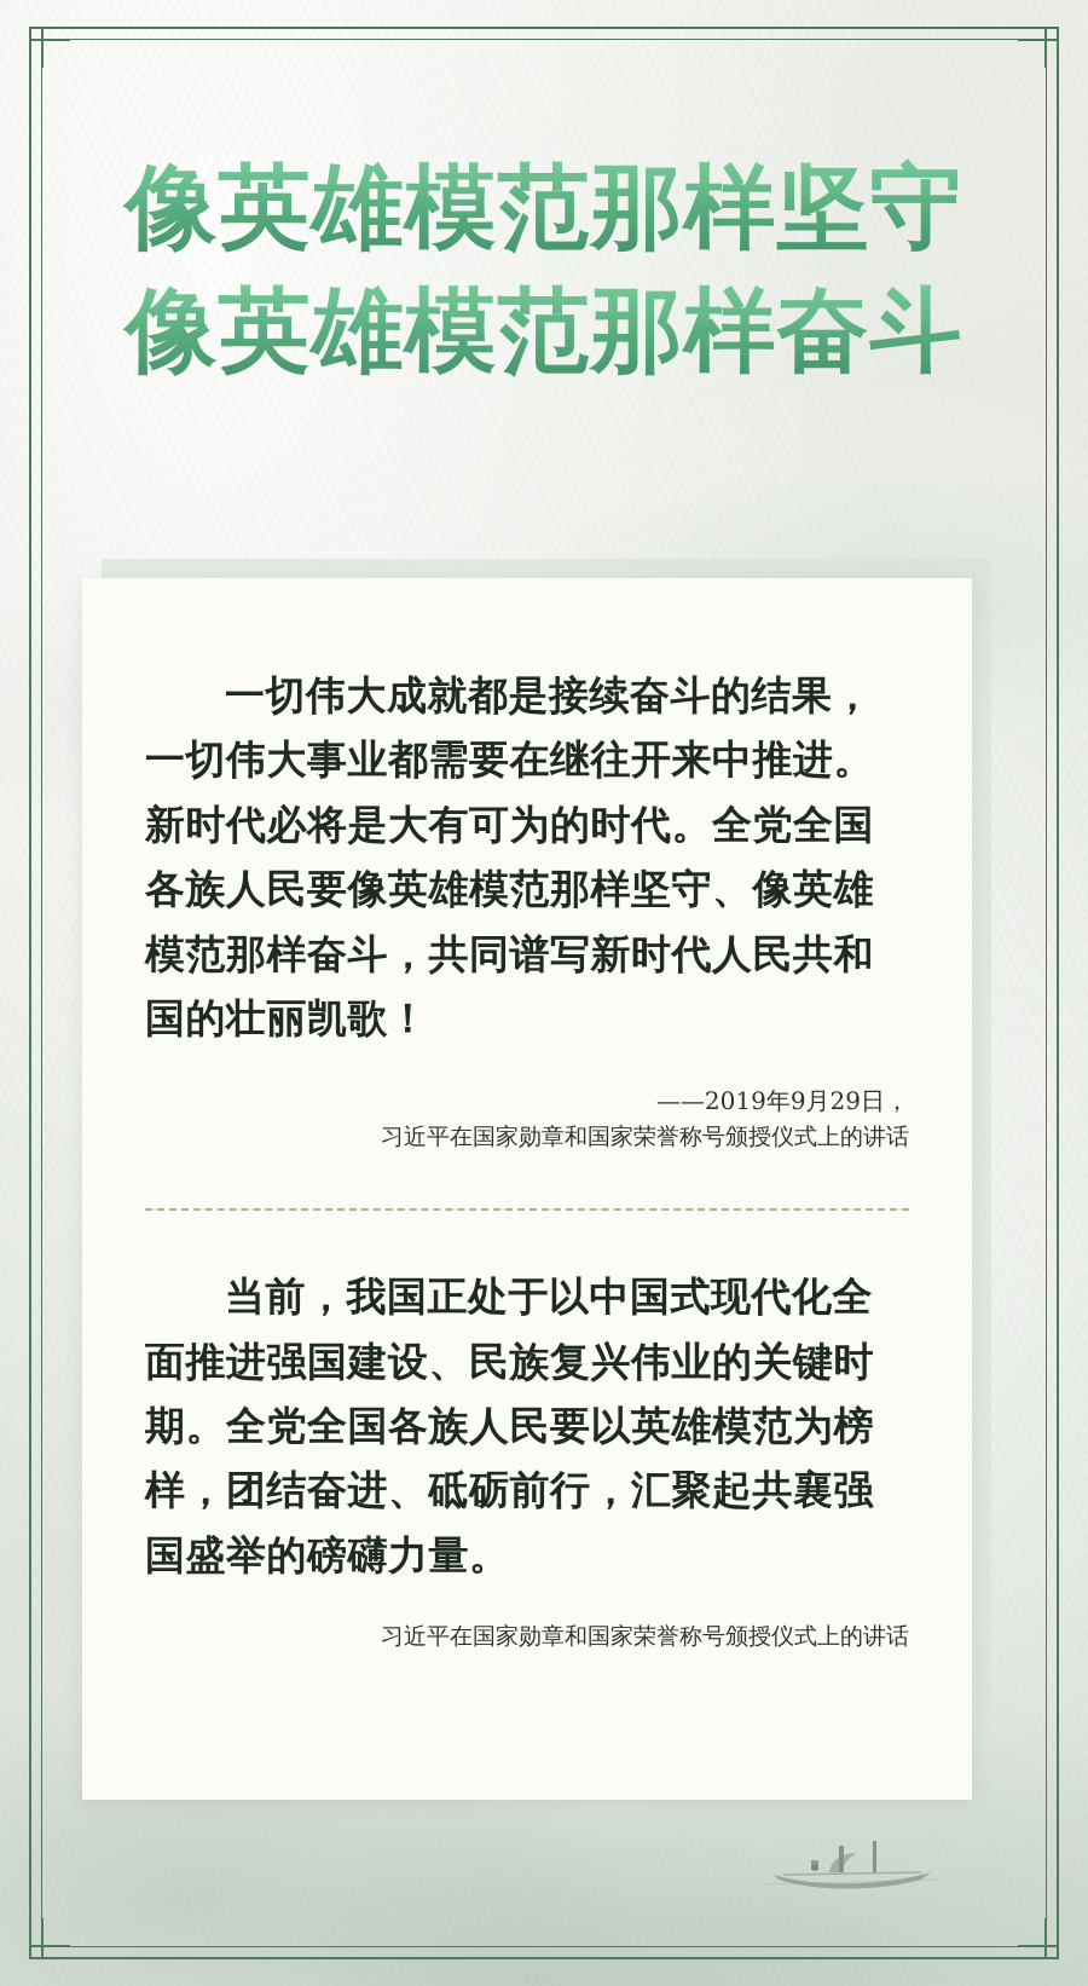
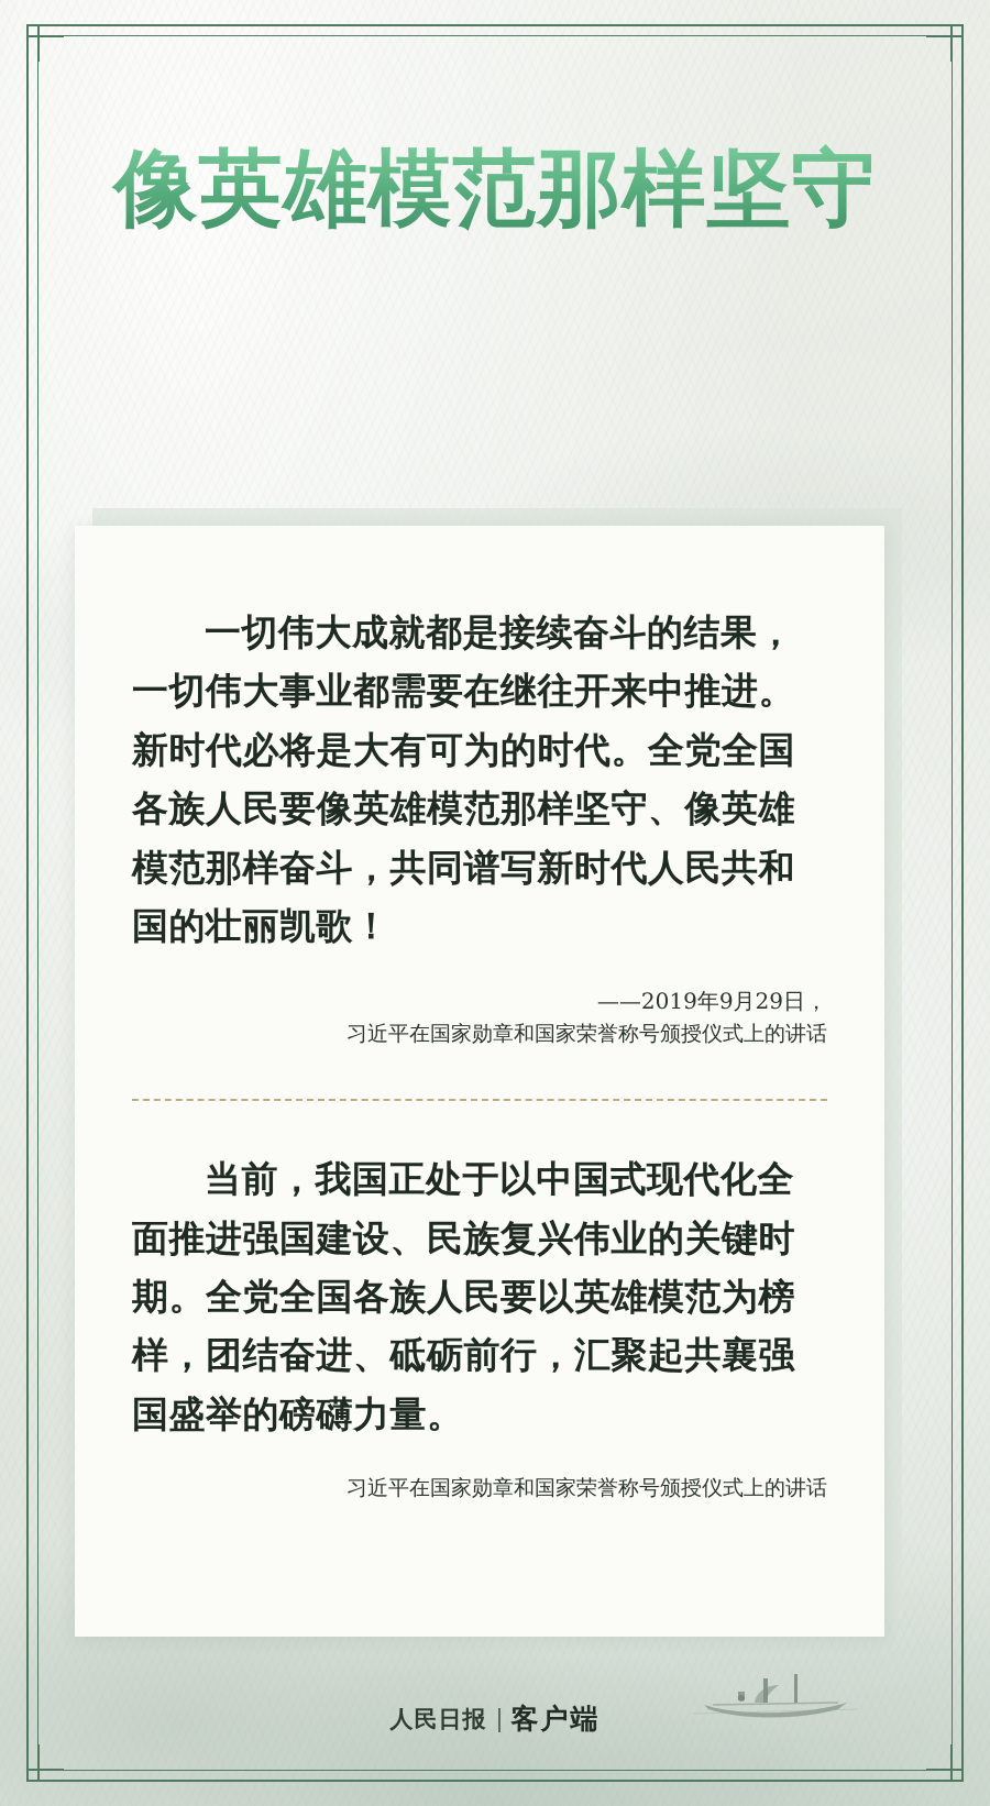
  像英雄模范那样坚守
- 像英雄模范那样奋斗
  一切伟大成就都是接续奋斗的结果，一切伟大事业都需要在继往开来中推进。新时代必将是大有可为的时代。全党全国各族人民要像英雄模范那样坚守、像英雄模范那样奋斗，共同谱写新时代人民共和国的壮丽凯歌！
  ——2019年9月29日，
  习近平在国家勋章和国家荣誉称号颁授仪式上的讲话
  当前，我国正处于以中国式现代化全面推进强国建设、民族复兴伟业的关键时期。全党全国各族人民要以英雄模范为榜样，团结奋进、砥砺前行，汇聚起共襄强国盛举的磅礴力量。
  习近平在国家勋章和国家荣誉称号颁授仪式上的讲话
+ 人民日报
+ 客户端
